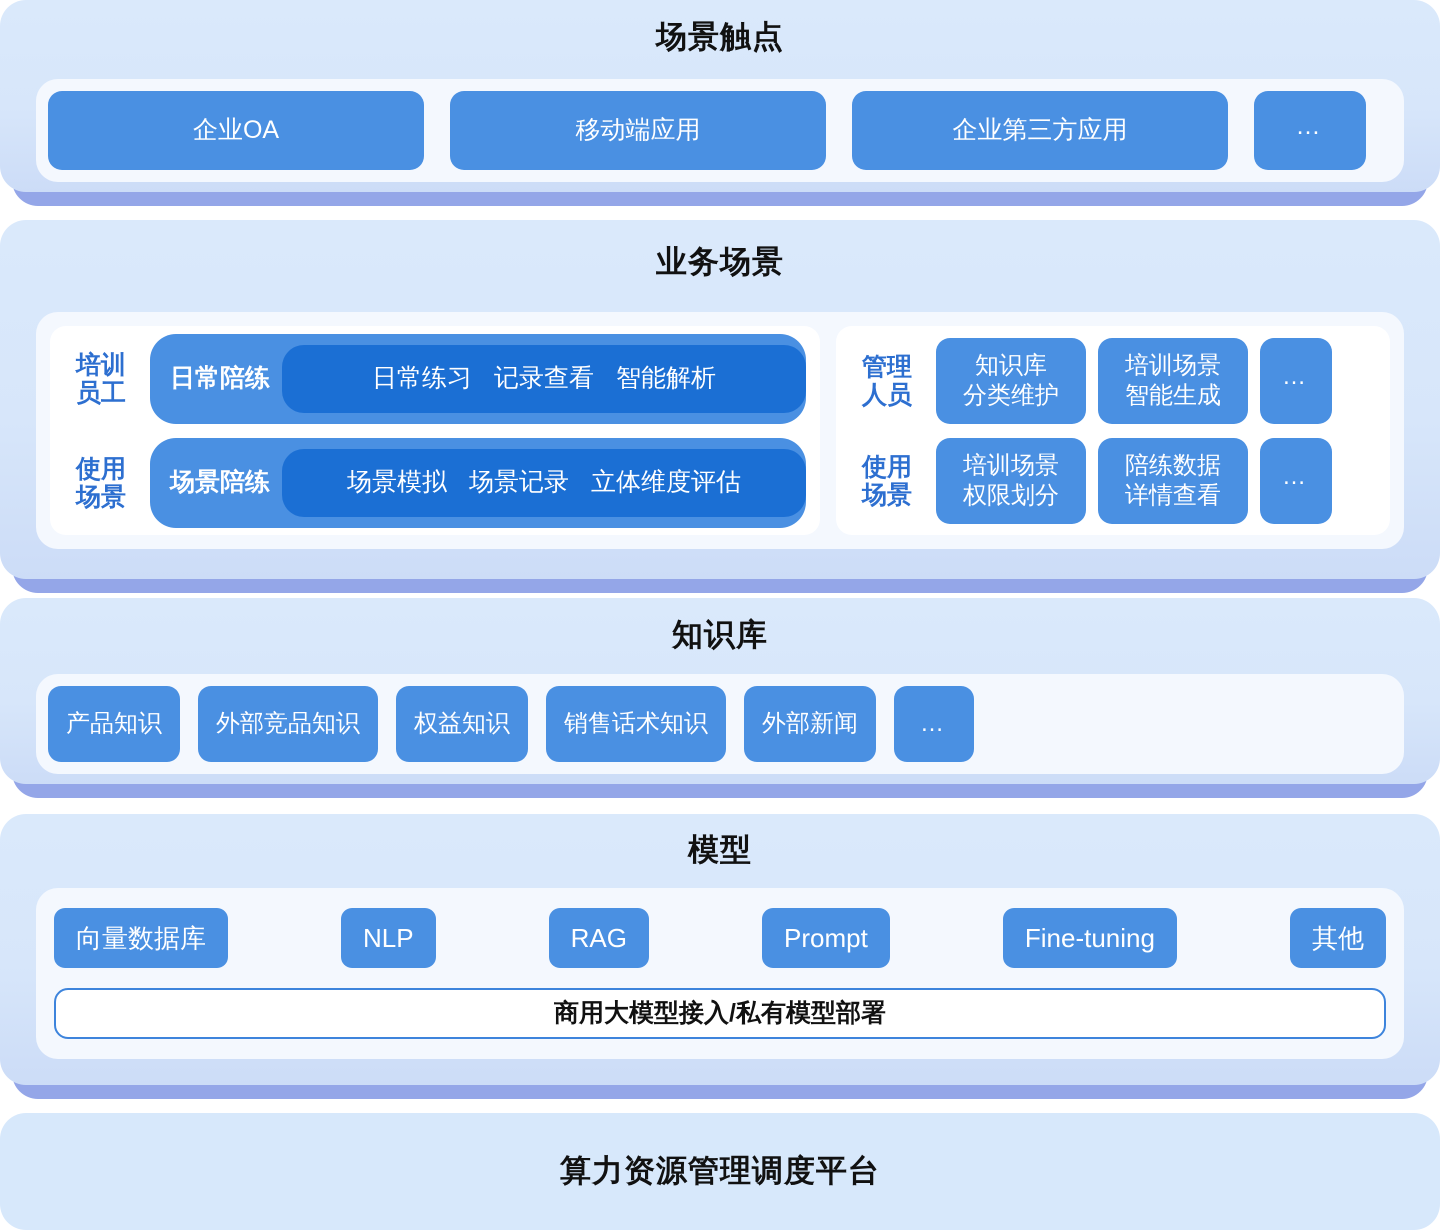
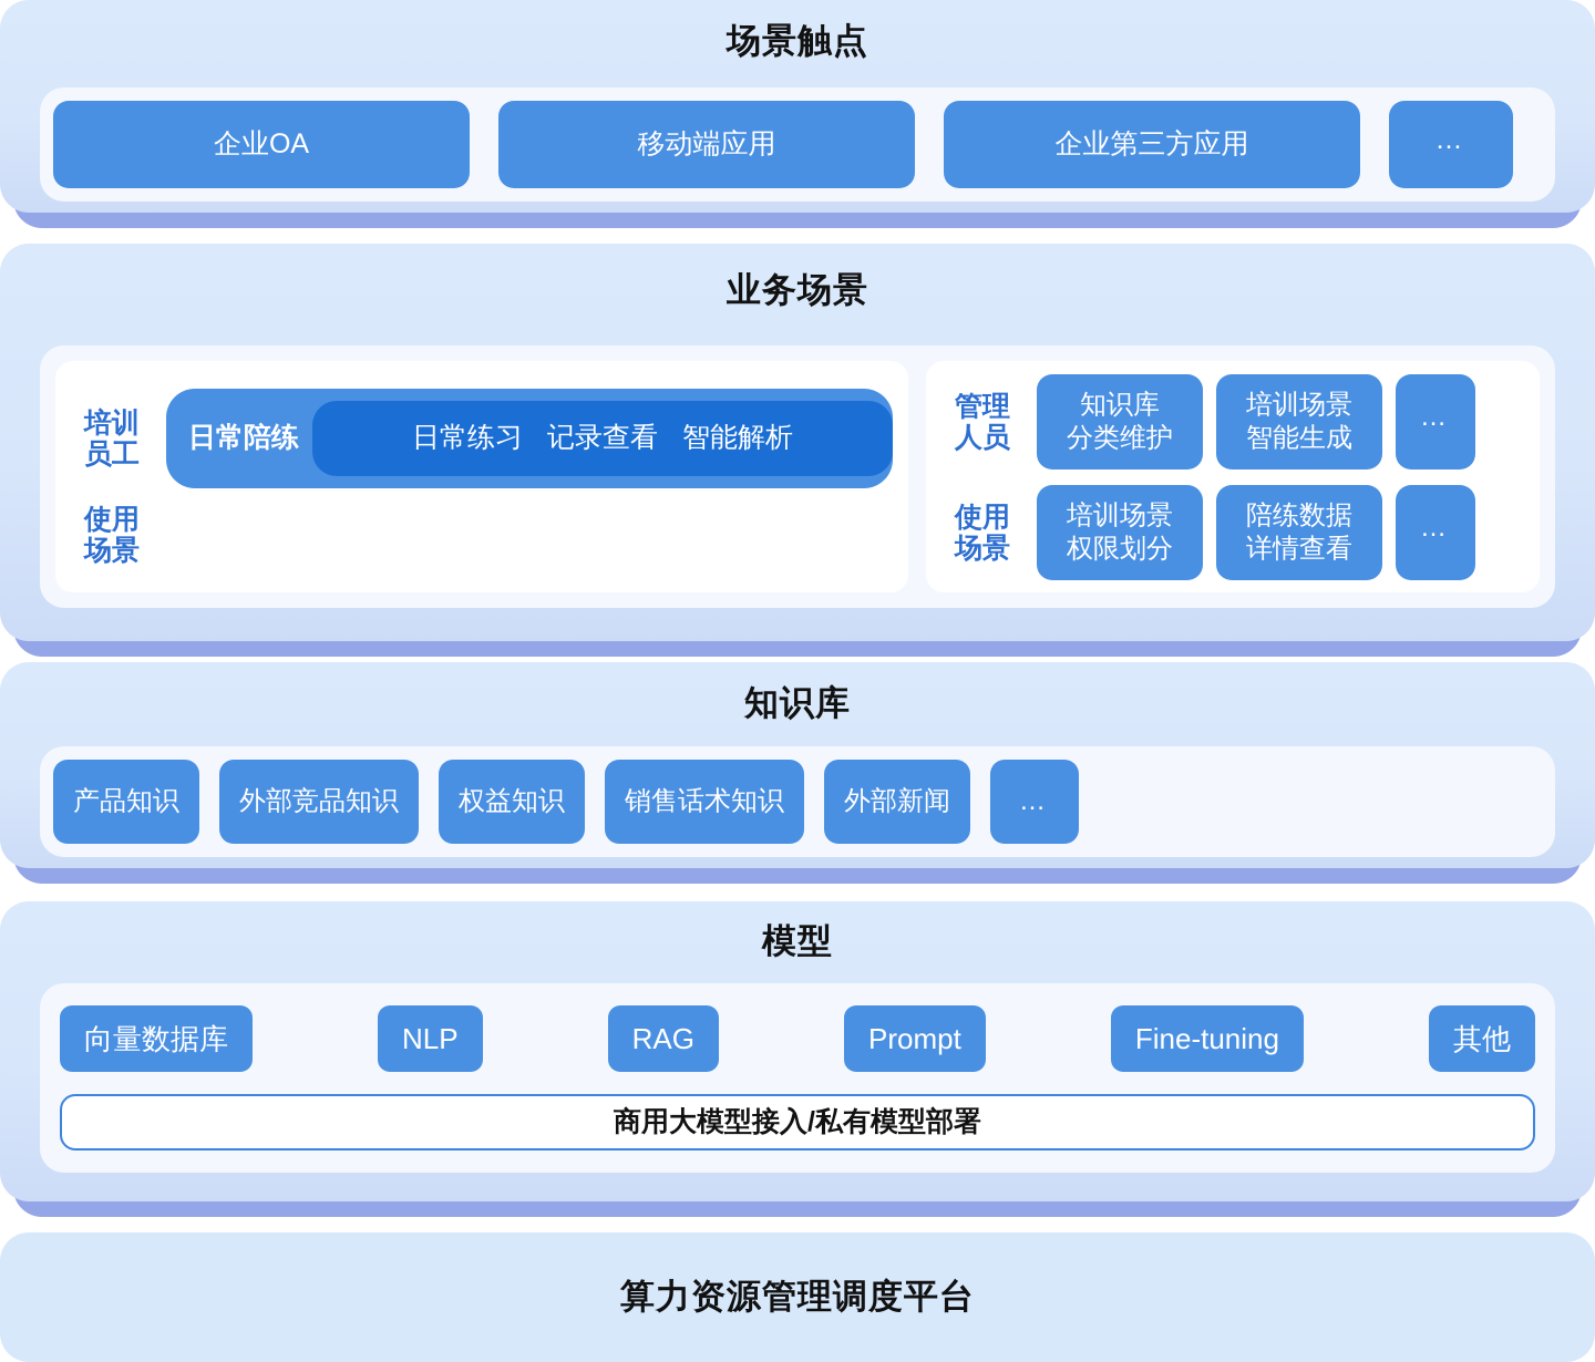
  场景触点
  企业OA
  移动端应用
  企业第三方应用
  …
  业务场景
  培训
  员工
  日常陪练
  日常练习
  记录查看
  智能解析
  使用
  场景
- 场景陪练
- 场景模拟
- 场景记录
- 立体维度评估
  管理
  人员
  知识库
  分类维护
  培训场景
  智能生成
  …
  使用
  场景
  培训场景
  权限划分
  陪练数据
  详情查看
  …
  知识库
  产品知识
  外部竞品知识
  权益知识
  销售话术知识
  外部新闻
  …
  模型
  向量数据库
  NLP
  RAG
  Prompt
  Fine-tuning
  其他
  商用大模型接入/私有模型部署
  算力资源管理调度平台
